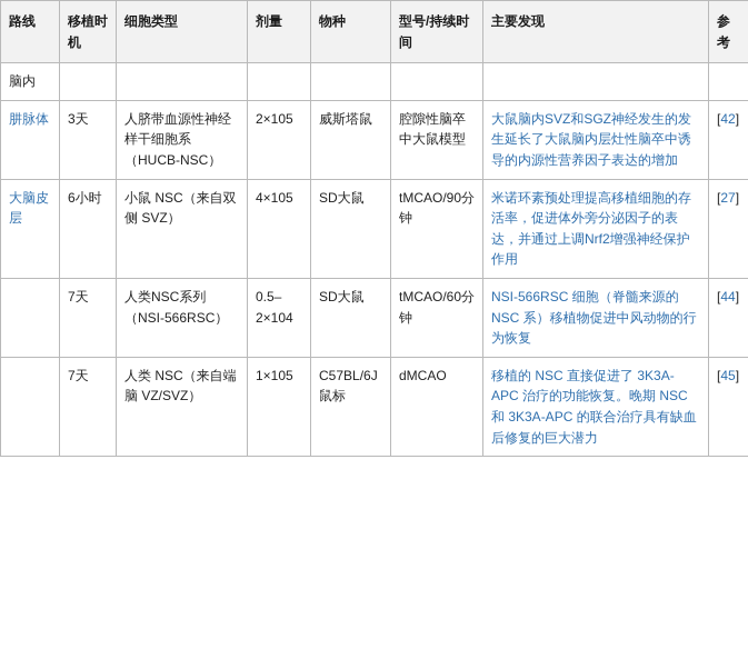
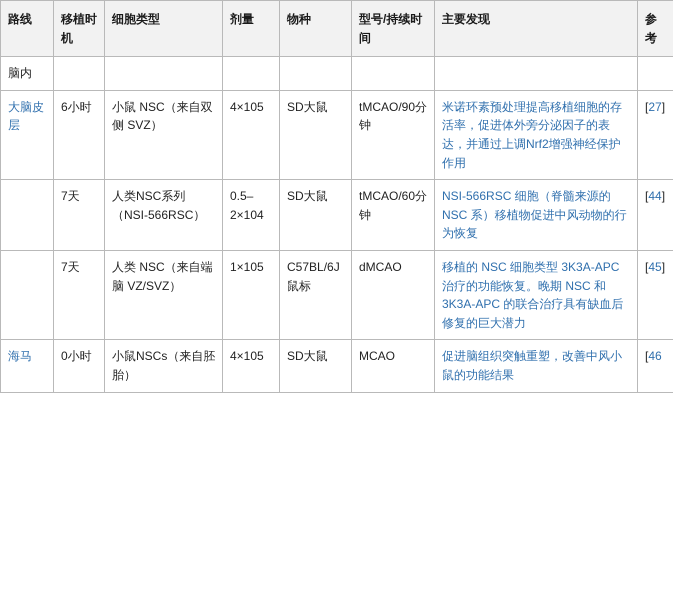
  路线	移植时机	细胞类型	剂量	物种	型号/持续时间	主要发现	参考
  脑内
- 肼脉体	3天	人脐带血源性神经样干细胞系（HUCB-NSC）	2×105	威斯塔鼠	腔隙性脑卒中大鼠模型	大鼠脑内SVZ和SGZ神经发生的发生延长了大鼠脑内层灶性脑卒中诱导的内源性营养因子表达的增加	[42]
  大脑皮层	6小时	小鼠 NSC（来自双侧 SVZ）	4×105	SD大鼠	tMCAO/90分钟	米诺环素预处理提高移植细胞的存活率，促进体外旁分泌因子的表达，并通过上调Nrf2增强神经保护作用	[27]
  	7天	人类NSC系列（NSI-566RSC）	0.5–2×104	SD大鼠	tMCAO/60分钟	NSI-566RSC 细胞（脊髓来源的 NSC 系）移植物促进中风动物的行为恢复	[44]
- 	7天	人类 NSC（来自端脑 VZ/SVZ）	1×105	C57BL/6J鼠标	dMCAO	移植的 NSC 直接促进了 3K3A-APC 治疗的功能恢复。晚期 NSC 和 3K3A-APC 的联合治疗具有缺血后修复的巨大潜力	[45]
+ 	7天	人类 NSC（来自端脑 VZ/SVZ）	1×105	C57BL/6J鼠标	dMCAO	移植的 NSC 细胞类型 3K3A-APC 治疗的功能恢复。晚期 NSC 和 3K3A-APC 的联合治疗具有缺血后修复的巨大潜力	[45]
+ 海马	0小时	小鼠NSCs（来自胚胎）	4×105	SD大鼠	MCAO	促进脑组织突触重塑，改善中风小鼠的功能结果	[46
